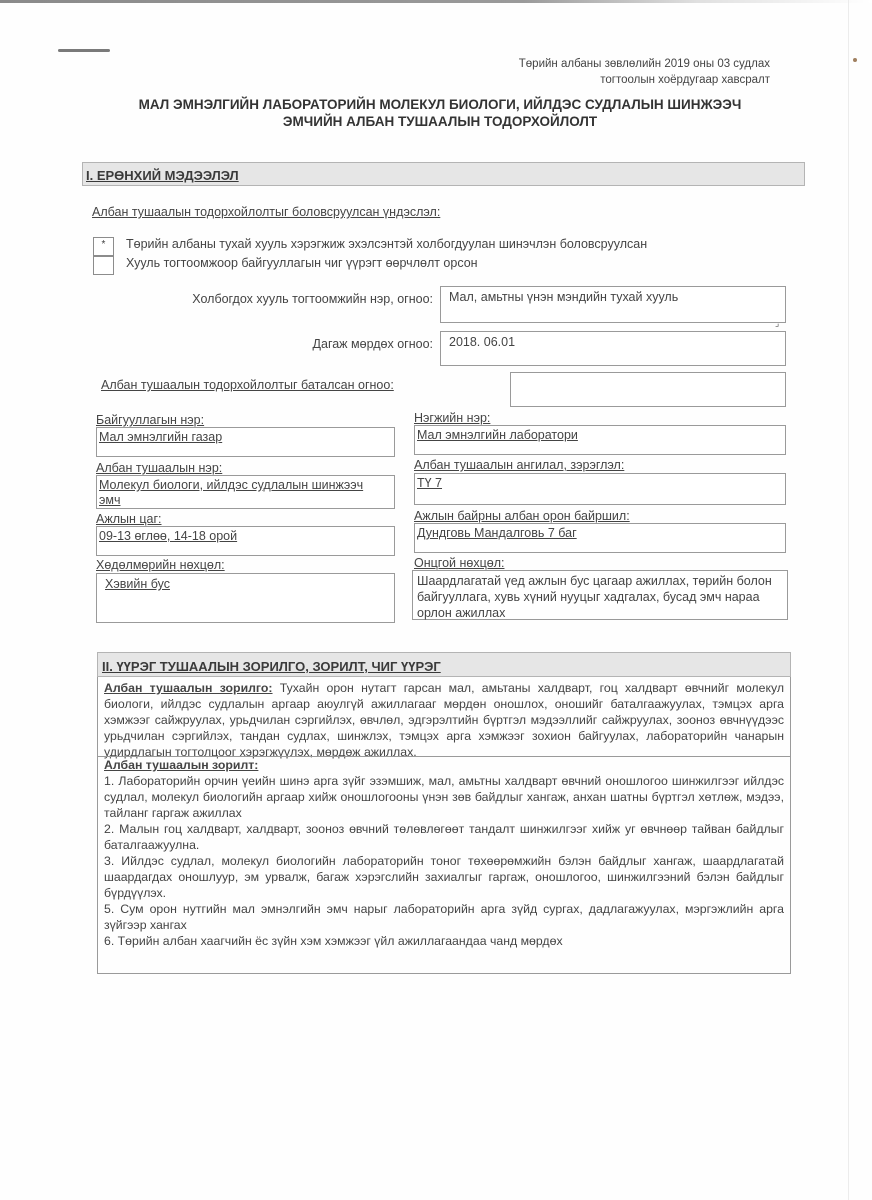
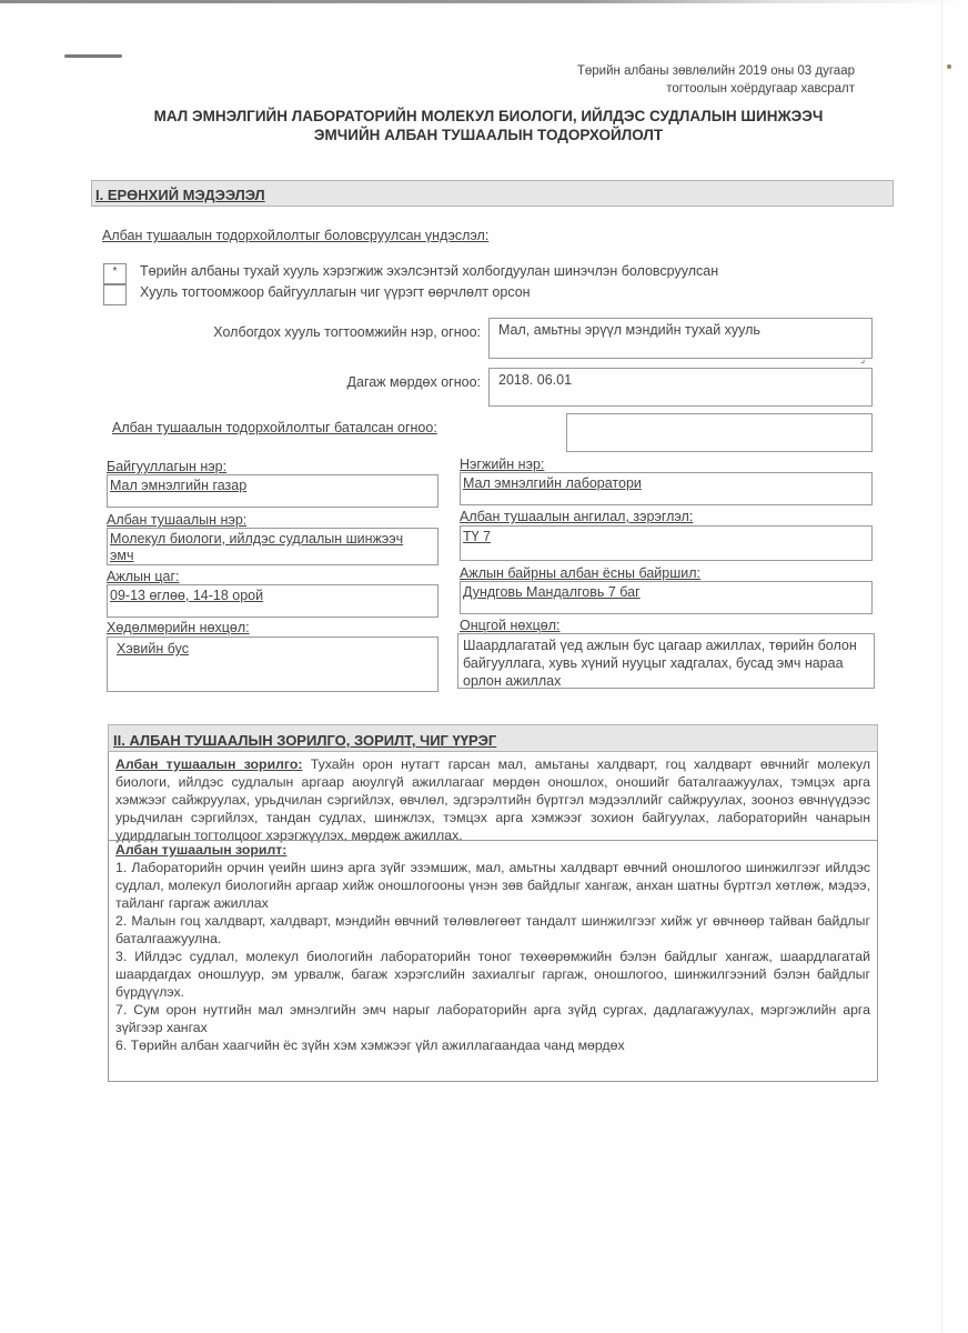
- Төрийн албаны зөвлөлийн 2019 оны 03 судлах
+ Төрийн албаны зөвлөлийн 2019 оны 03 дугаар
  тогтоолын хоёрдугаар хавсралт
  МАЛ ЭМНЭЛГИЙН ЛАБОРАТОРИЙН МОЛЕКУЛ БИОЛОГИ, ИЙЛДЭС СУДЛАЛЫН ШИНЖЭЭЧ
  ЭМЧИЙН АЛБАН ТУШААЛЫН ТОДОРХОЙЛОЛТ
  I. ЕРӨНХИЙ МЭДЭЭЛЭЛ
  Албан тушаалын тодорхойлолтыг боловсруулсан үндэслэл:
  *
  Төрийн албаны тухай хууль хэрэгжиж эхэлсэнтэй холбогдуулан шинэчлэн боловсруулсан
  Хууль тогтоомжоор байгууллагын чиг үүрэгт өөрчлөлт орсон
  Холбогдох хууль тогтоомжийн нэр, огноо:
- Мал, амьтны үнэн мэндийн тухай хууль
+ Мал, амьтны эрүүл мэндийн тухай хууль
  ⌟
  Дагаж мөрдөх огноо:
  2018. 06.01
  Албан тушаалын тодорхойлолтыг баталсан огноо:
  Байгууллагын нэр:
  Мал эмнэлгийн газар
  Албан тушаалын нэр:
  Молекул биологи, ийлдэс судлалын шинжээч
  эмч
  Ажлын цаг:
  09-13 өглөө, 14-18 орой
  Хөдөлмөрийн нөхцөл:
  Хэвийн бус
  Нэгжийн нэр:
  Мал эмнэлгийн лаборатори
  Албан тушаалын ангилал, зэрэглэл:
  ТҮ 7
- Ажлын байрны албан орон байршил:
+ Ажлын байрны албан ёсны байршил:
  Дундговь Мандалговь 7 баг
  Онцгой нөхцөл:
  Шаардлагатай үед ажлын бус цагаар ажиллах, төрийн болон байгууллага, хувь хүний нууцыг хадгалах, бусад эмч нараа орлон ажиллах
- II. ҮҮРЭГ ТУШААЛЫН ЗОРИЛГО, ЗОРИЛТ, ЧИГ ҮҮРЭГ
+ II. АЛБАН ТУШААЛЫН ЗОРИЛГО, ЗОРИЛТ, ЧИГ ҮҮРЭГ
  Албан тушаалын зорилго: Тухайн орон нутагт гарсан мал, амьтаны халдварт, гоц халдварт өвчнийг молекул биологи, ийлдэс судлалын аргаар аюулгүй ажиллагааг мөрдөн оношлох, оношийг баталгаажуулах, тэмцэх арга хэмжээг сайжруулах, урьдчилан сэргийлэх, өвчлөл, эдгэрэлтийн бүртгэл мэдээллийг сайжруулах, зооноз өвчнүүдээс урьдчилан сэргийлэх, тандан судлах, шинжлэх, тэмцэх арга хэмжээг зохион байгуулах, лабораторийн чанарын удирдлагын тогтолцоог хэрэгжүүлэх, мөрдөж ажиллах.
  Албан тушаалын зорилт:
  1. Лабораторийн орчин үеийн шинэ арга зүйг эзэмшиж, мал, амьтны халдварт өвчний оношлогоо шинжилгээг ийлдэс судлал, молекул биологийн аргаар хийж оношлогооны үнэн зөв байдлыг хангаж, анхан шатны бүртгэл хөтлөж, мэдээ, тайланг гаргаж ажиллах
- 2. Малын гоц халдварт, халдварт, зооноз өвчний төлөвлөгөөт тандалт шинжилгээг хийж уг өвчнөөр тайван байдлыг баталгаажуулна.
+ 2. Малын гоц халдварт, халдварт, мэндийн өвчний төлөвлөгөөт тандалт шинжилгээг хийж уг өвчнөөр тайван байдлыг баталгаажуулна.
  3. Ийлдэс судлал, молекул биологийн лабораторийн тоног төхөөрөмжийн бэлэн байдлыг хангаж, шаардлагатай шаардагдах оношлуур, эм урвалж, багаж хэрэгслийн захиалгыг гаргаж, оношлогоо, шинжилгээний бэлэн байдлыг бүрдүүлэх.
- 5. Сум орон нутгийн мал эмнэлгийн эмч нарыг лабораторийн арга зүйд сургах, дадлагажуулах, мэргэжлийн арга зүйгээр хангах
+ 7. Сум орон нутгийн мал эмнэлгийн эмч нарыг лабораторийн арга зүйд сургах, дадлагажуулах, мэргэжлийн арга зүйгээр хангах
  6. Төрийн албан хаагчийн ёс зүйн хэм хэмжээг үйл ажиллагаандаа чанд мөрдөх
